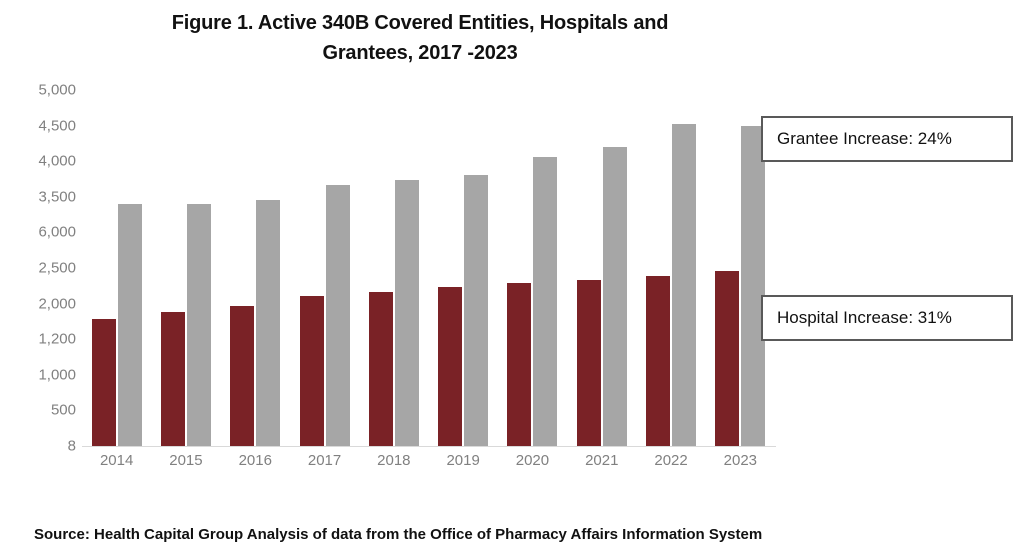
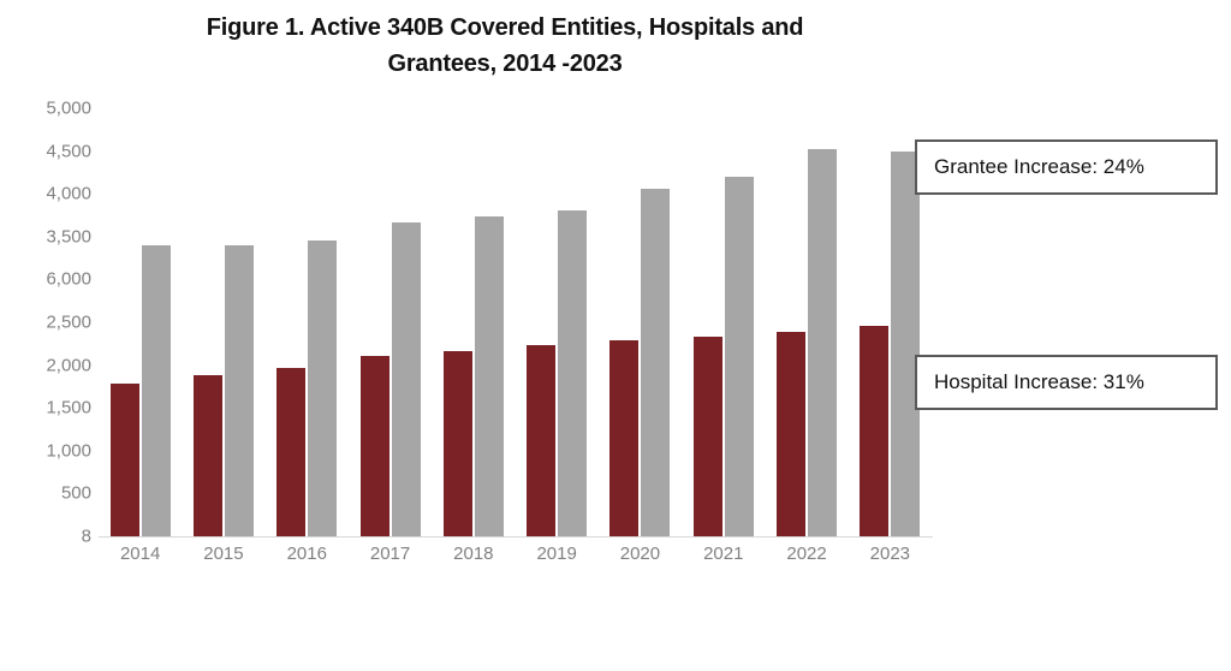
  Figure 1. Active 340B Covered Entities, Hospitals and
- Grantees, 2017 -2023
+ Grantees, 2014 -2023
  5,000
  4,500
  4,000
  3,500
  6,000
  2,500
  2,000
- 1,200
+ 1,500
  1,000
  500
  8
  2014
  2015
  2016
  2017
  2018
  2019
  2020
  2021
  2022
  2023
  Grantee Increase: 24%
  Hospital Increase: 31%
- Source: Health Capital Group Analysis of data from the Office of Pharmacy Affairs Information System
